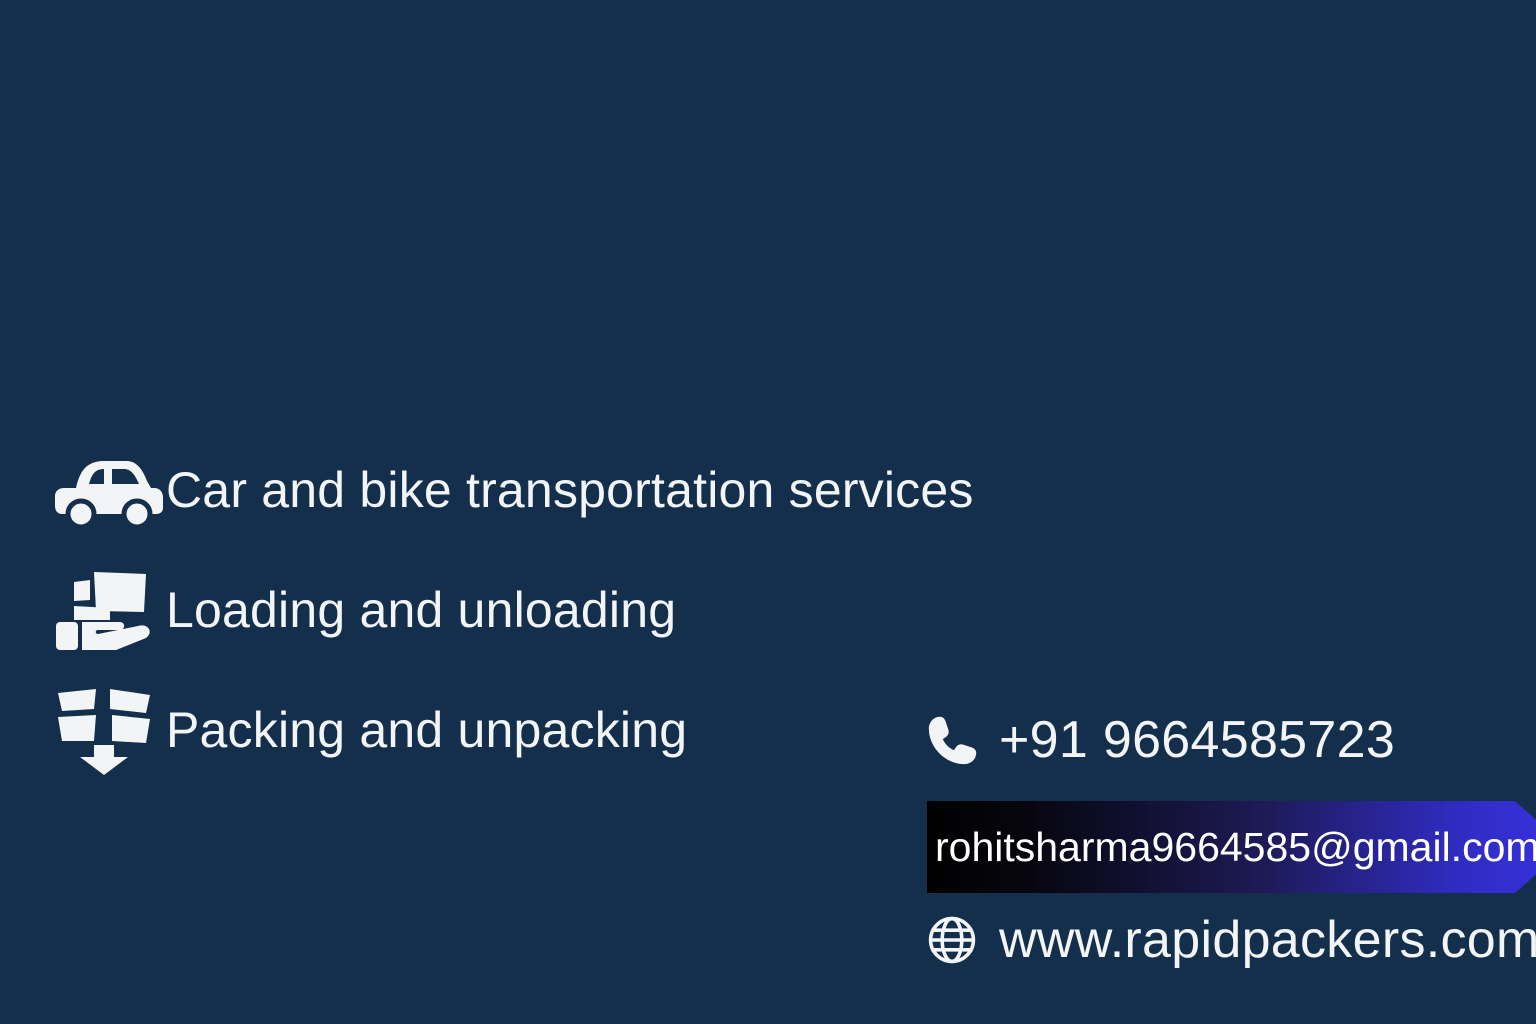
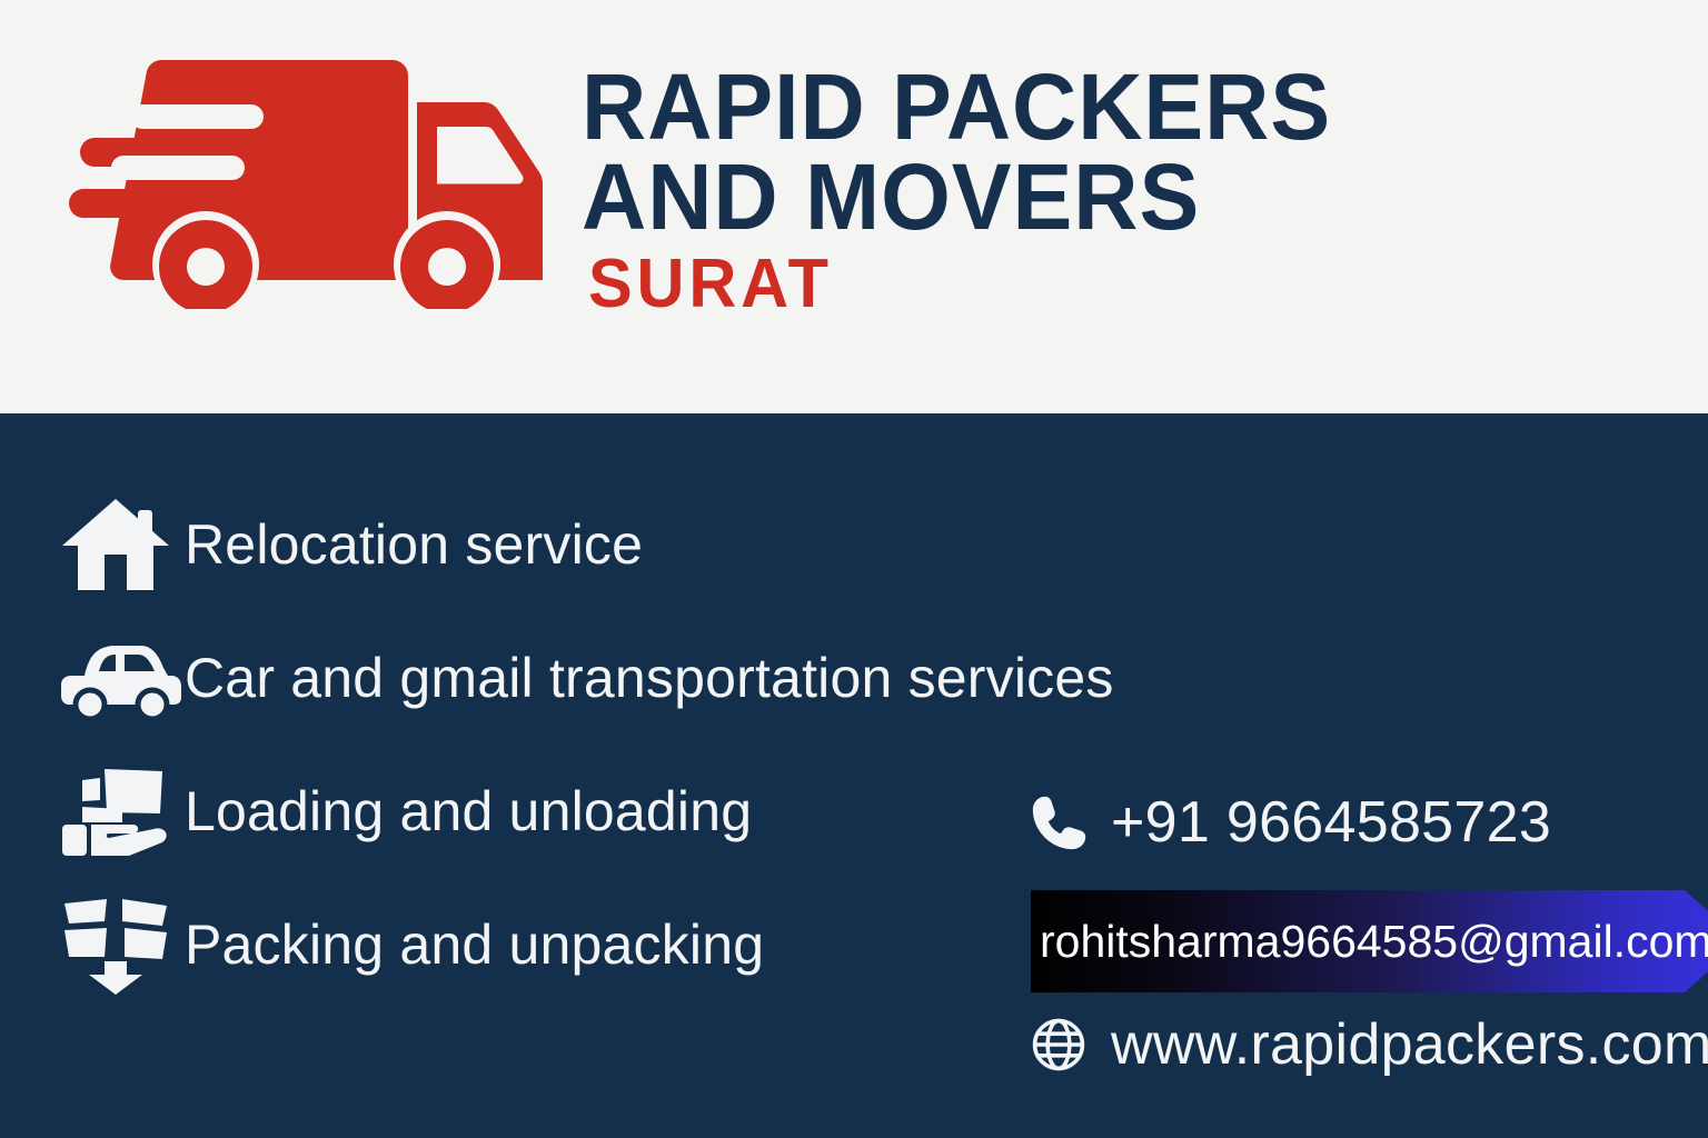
+ RAPID PACKERS
+ AND MOVERS
+ SURAT
+ Relocation service
- Car and bike transportation services
+ Car and gmail transportation services
  Loading and unloading
  Packing and unpacking
  +91 9664585723
  www.rapidpackers.com
  rohitsharma9664585@gmail.com
